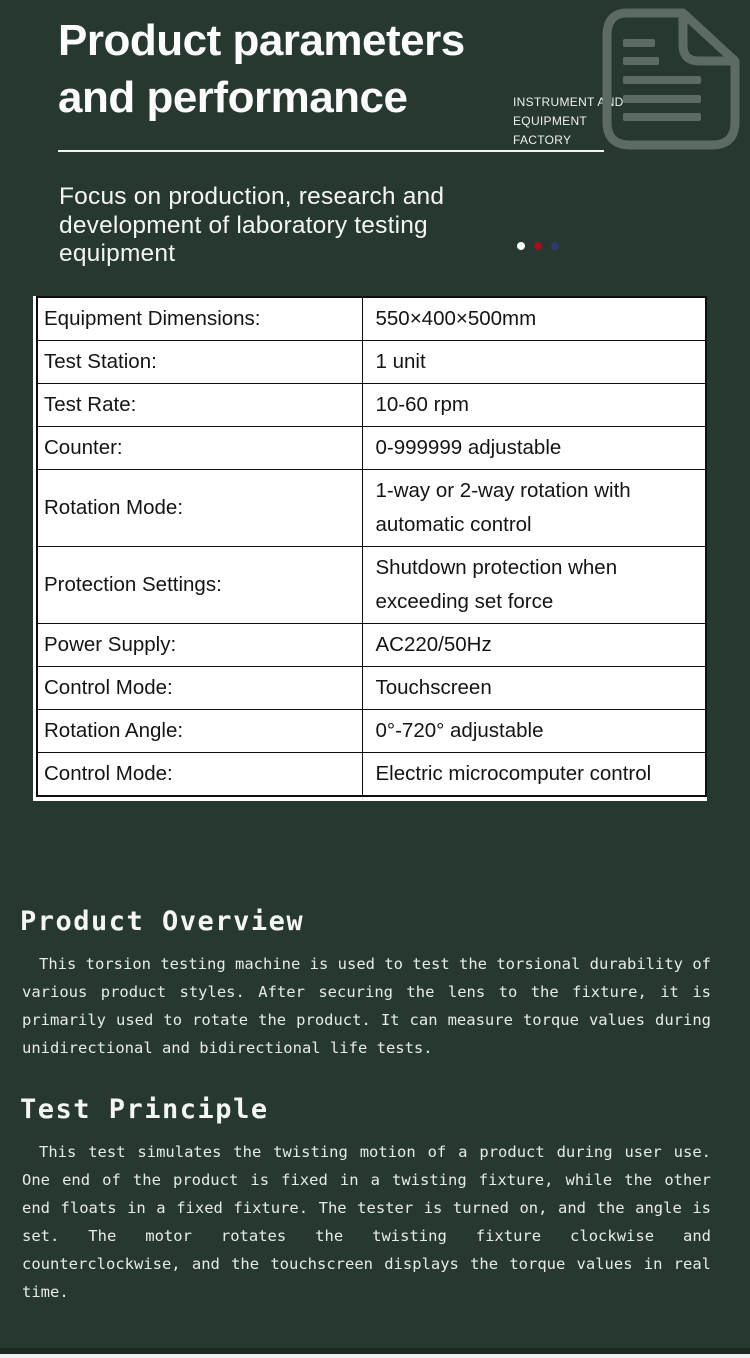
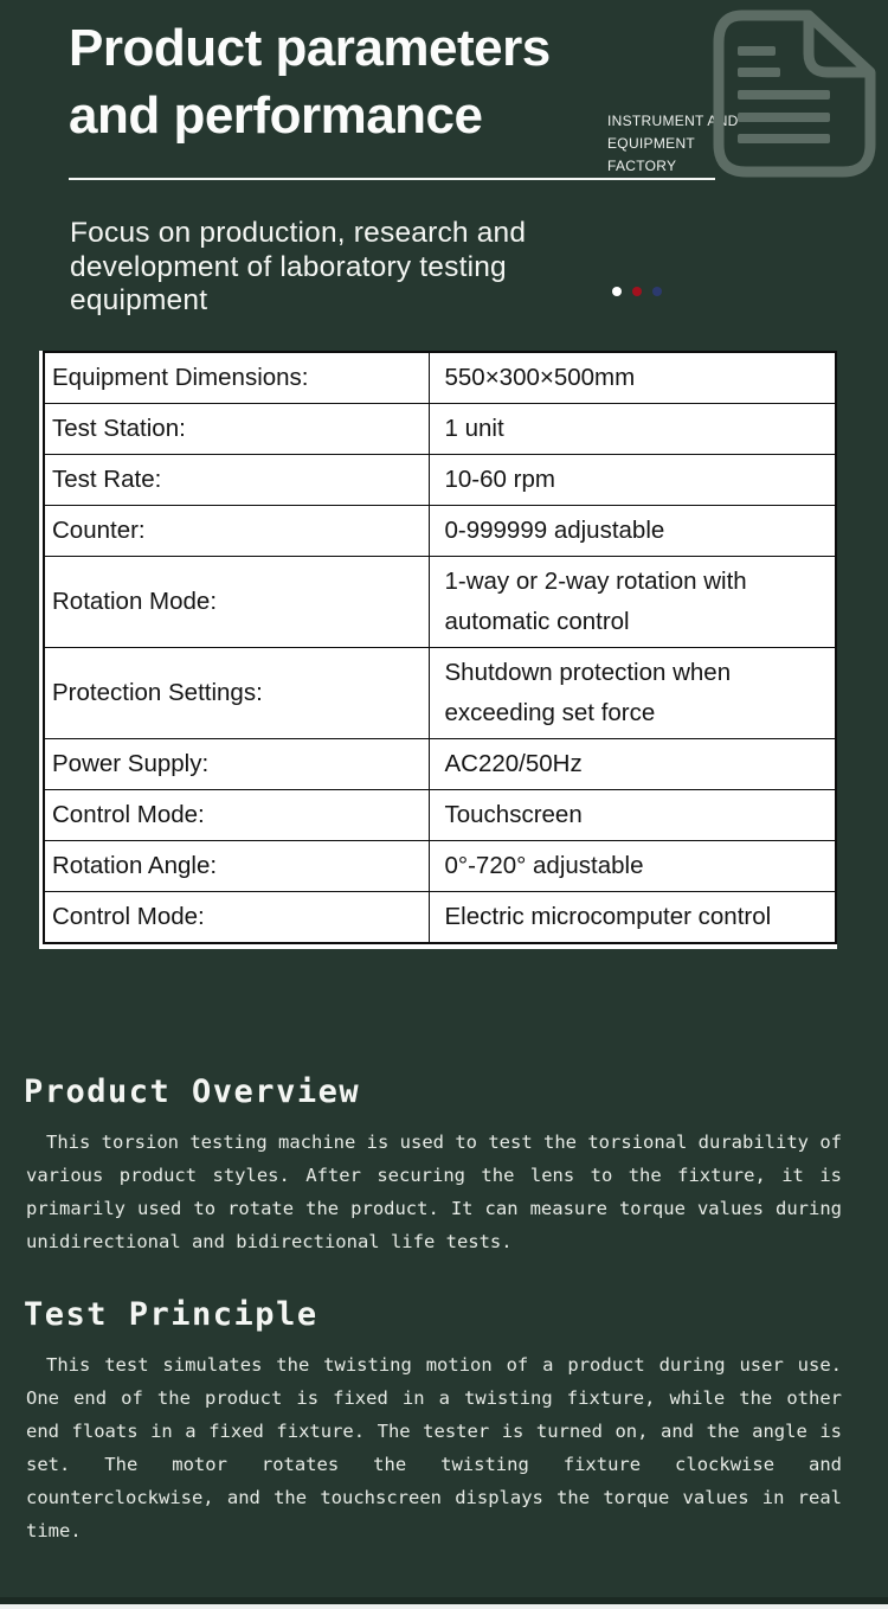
  Product parameters
  and performance
  INSTRUMENT AD
  EQUIPMENT
  FACTORY
  Focus on production, research and development of laboratory testing equipment
- Equipment Dimensions:	550×400×500mm
+ Equipment Dimensions:	550×300×500mm
  Test Station:	1 unit
  Test Rate:	10-60 rpm
  Counter:	0-999999 adjustable
  Rotation Mode:	1-way or 2-way rotation with automatic control
  Protection Settings:	Shutdown protection when exceeding set force
  Power Supply:	AC220/50Hz
  Control Mode:	Touchscreen
  Rotation Angle:	0°-720° adjustable
  Control Mode:	Electric microcomputer control
  Product Overview
  This torsion testing machine is used to test the torsional durability of various product styles. After securing the lens to the fixture, it is primarily used to rotate the product. It can measure torque values during unidirectional and bidirectional life tests.
  Test Principle
  This test simulates the twisting motion of a product during user use. One end of the product is fixed in a twisting fixture, while the other end floats in a fixed fixture. The tester is turned on, and the angle is set. The motor rotates the twisting fixture clockwise and counterclockwise, and the touchscreen displays the torque values in real time.
